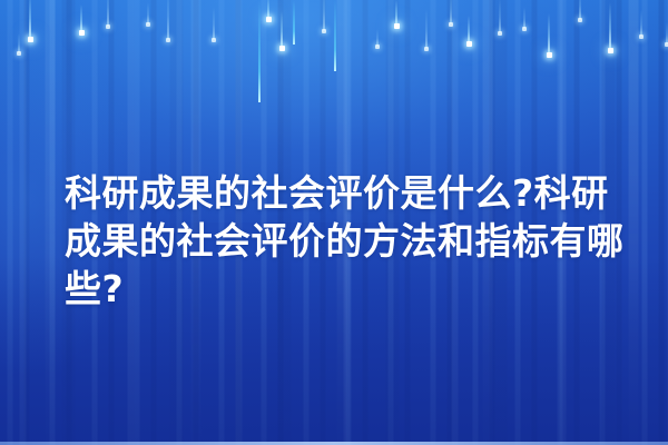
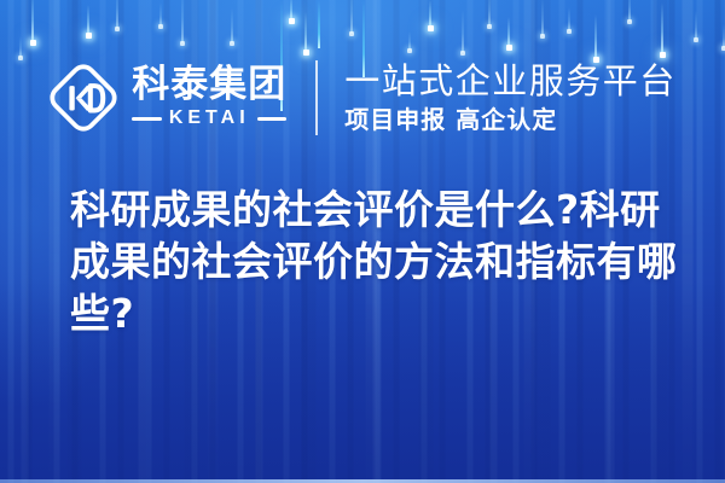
+ 科泰集团
+ KETAI
+ 一站式企业服务平台
+ 项目申报 高企认定
  科研成果的社会评价是什么?科研成果的社会评价的方法和指标有哪些?
